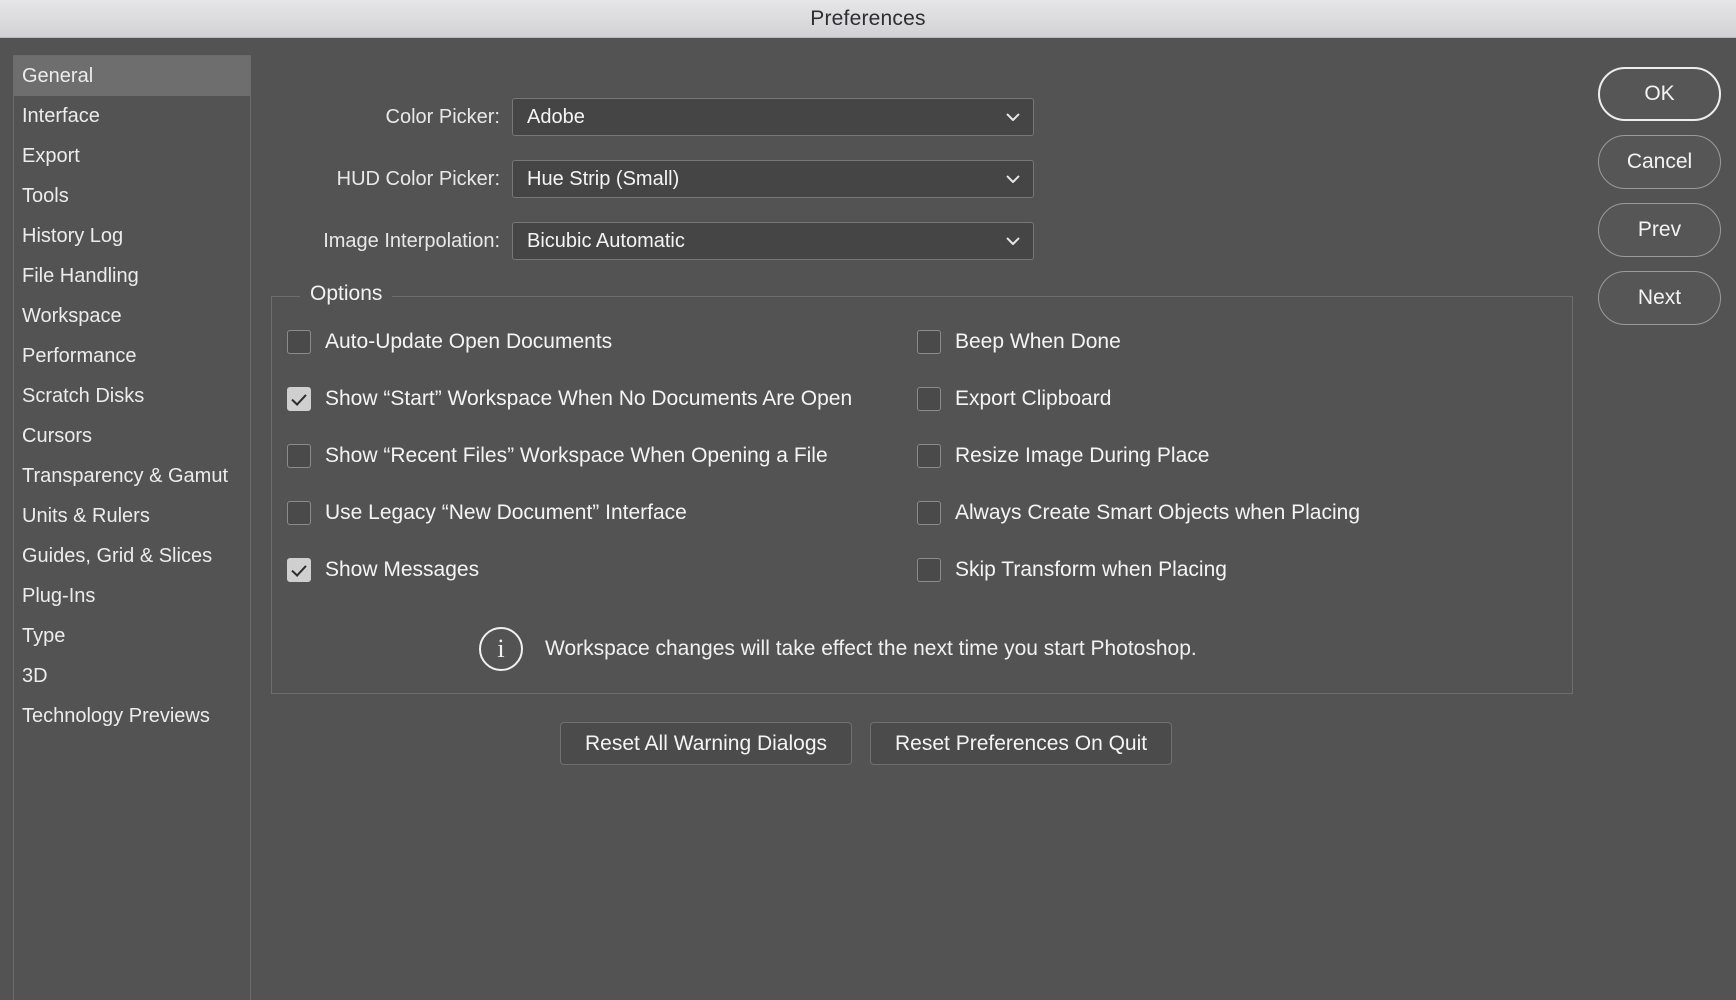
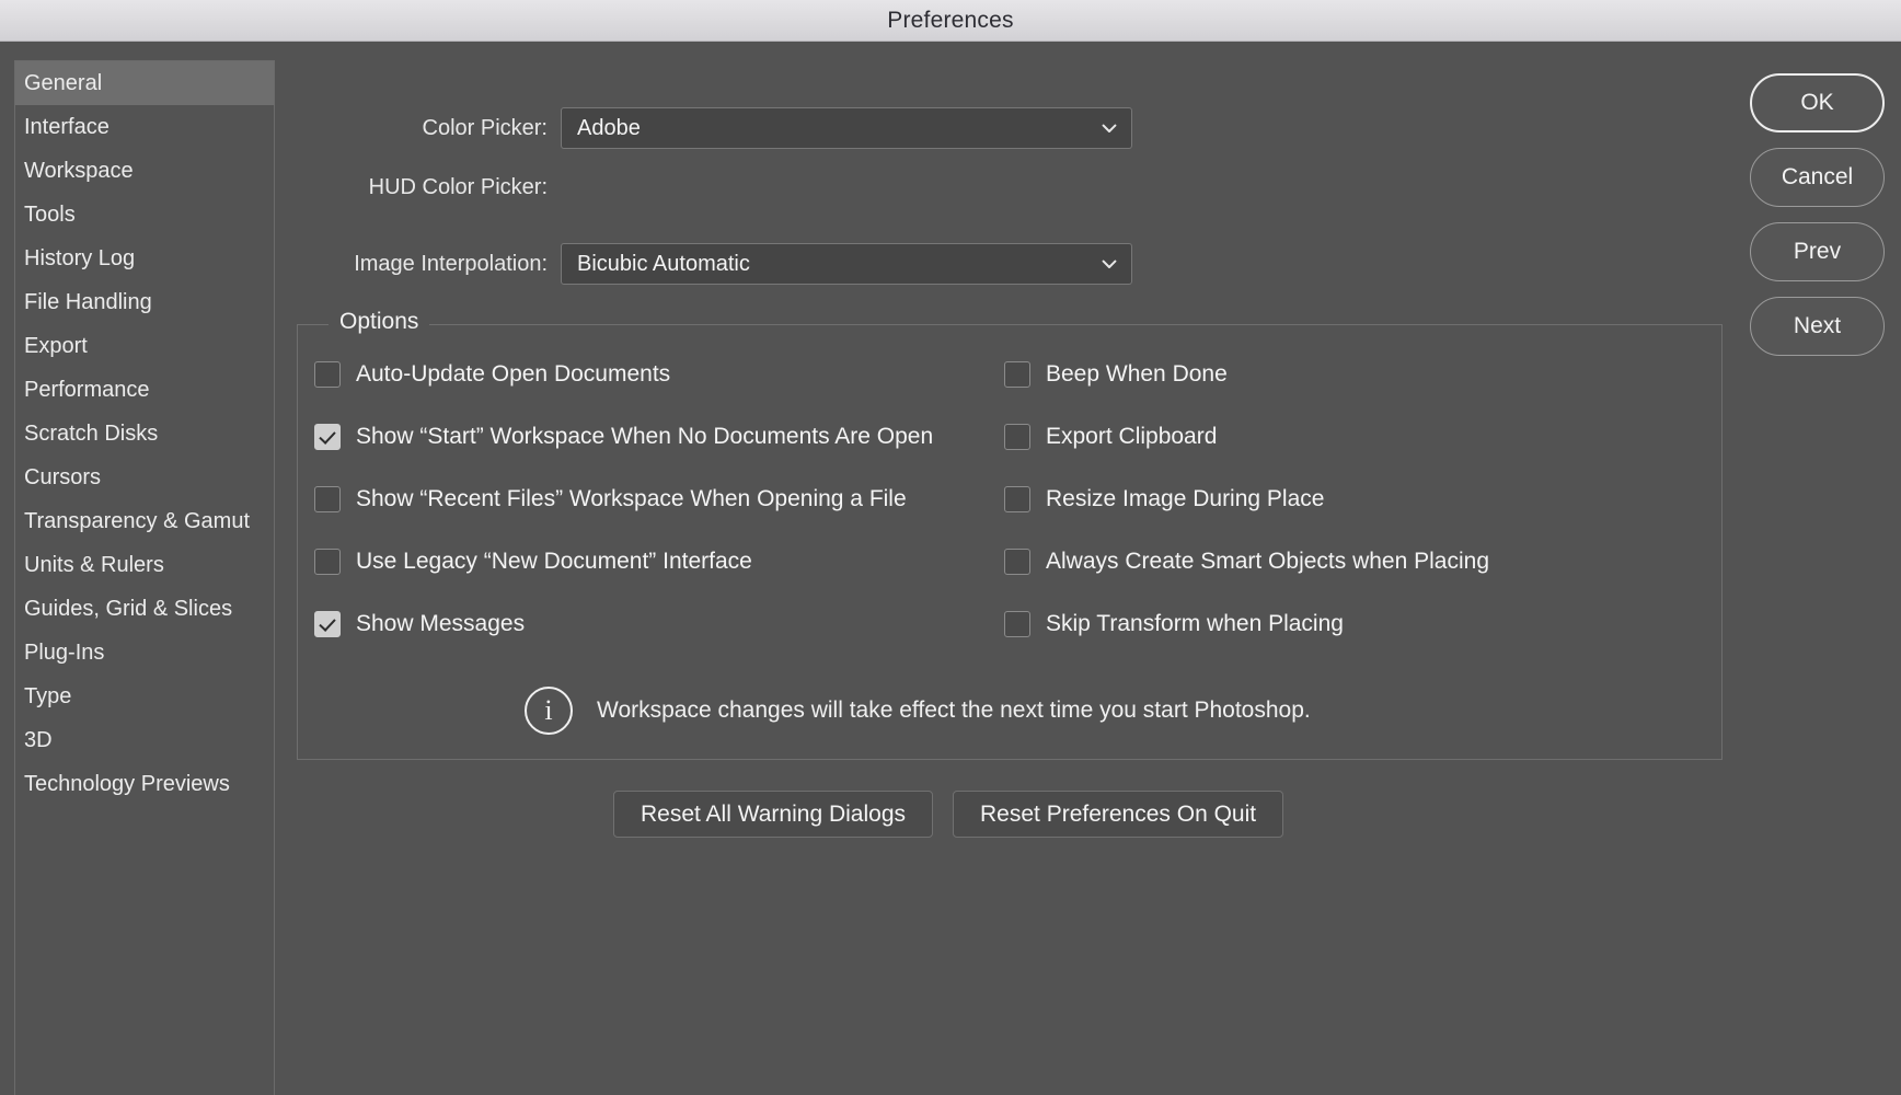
  Preferences
  General
  Interface
- Export
+ Workspace
  Tools
  History Log
  File Handling
- Workspace
+ Export
  Performance
  Scratch Disks
  Cursors
  Transparency & Gamut
  Units & Rulers
  Guides, Grid & Slices
  Plug-Ins
  Type
  3D
  Technology Previews
  Color Picker:
  Adobe
  HUD Color Picker:
- Hue Strip (Small)
  Image Interpolation:
  Bicubic Automatic
  Options
  Auto-Update Open Documents
  Show “Start” Workspace When No Documents Are Open
  Show “Recent Files” Workspace When Opening a File
  Use Legacy “New Document” Interface
  Show Messages
  Beep When Done
  Export Clipboard
  Resize Image During Place
  Always Create Smart Objects when Placing
  Skip Transform when Placing
  i
  Workspace changes will take effect the next time you start Photoshop.
  Reset All Warning Dialogs
  Reset Preferences On Quit
  OK
  Cancel
  Prev
  Next
